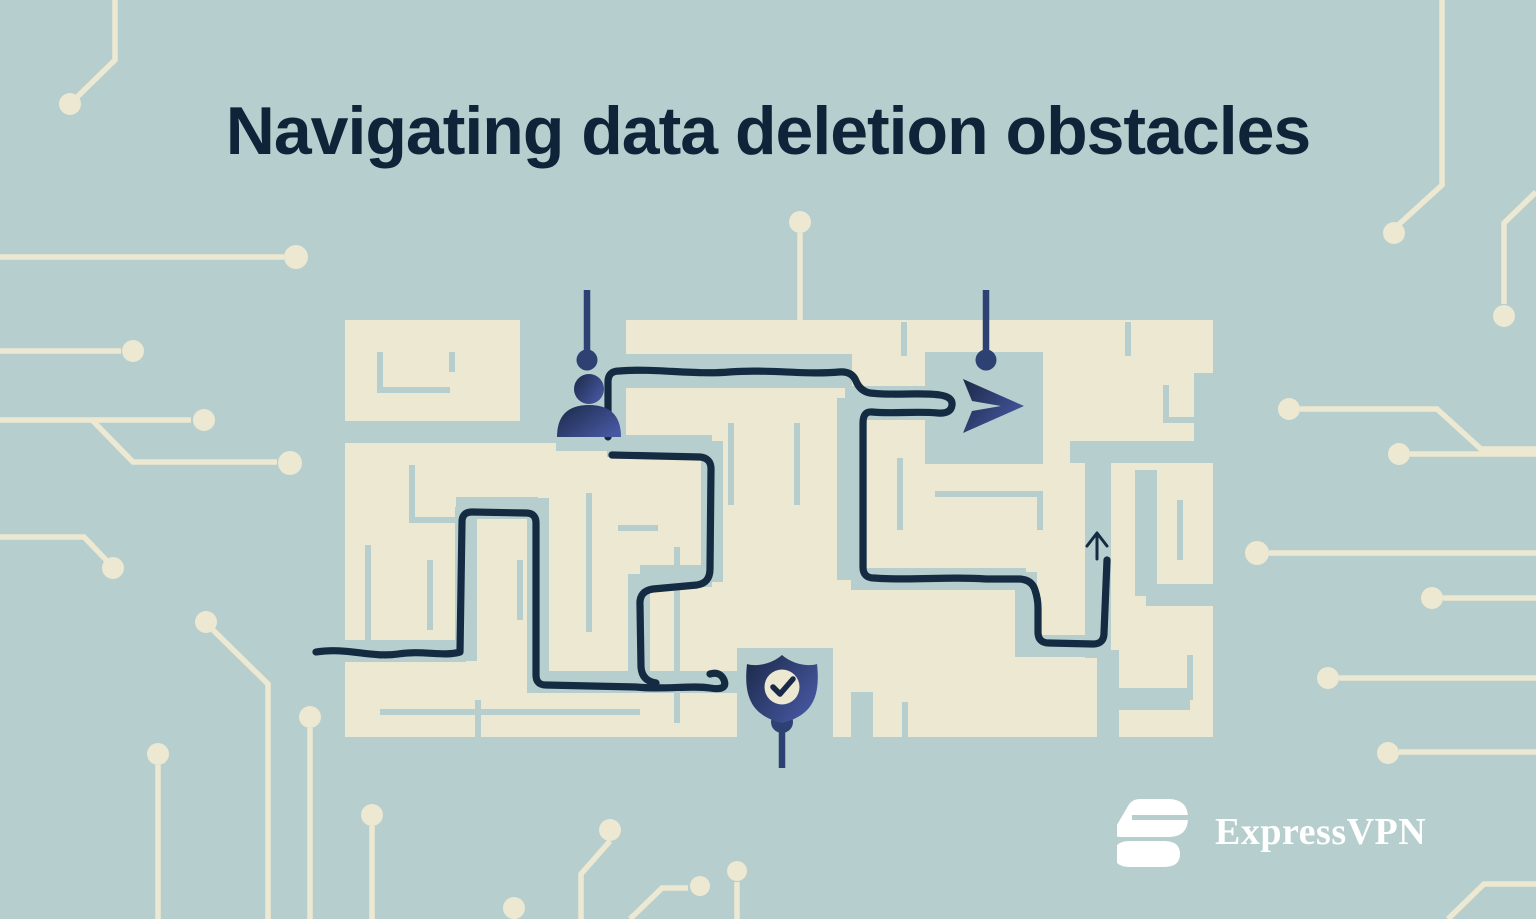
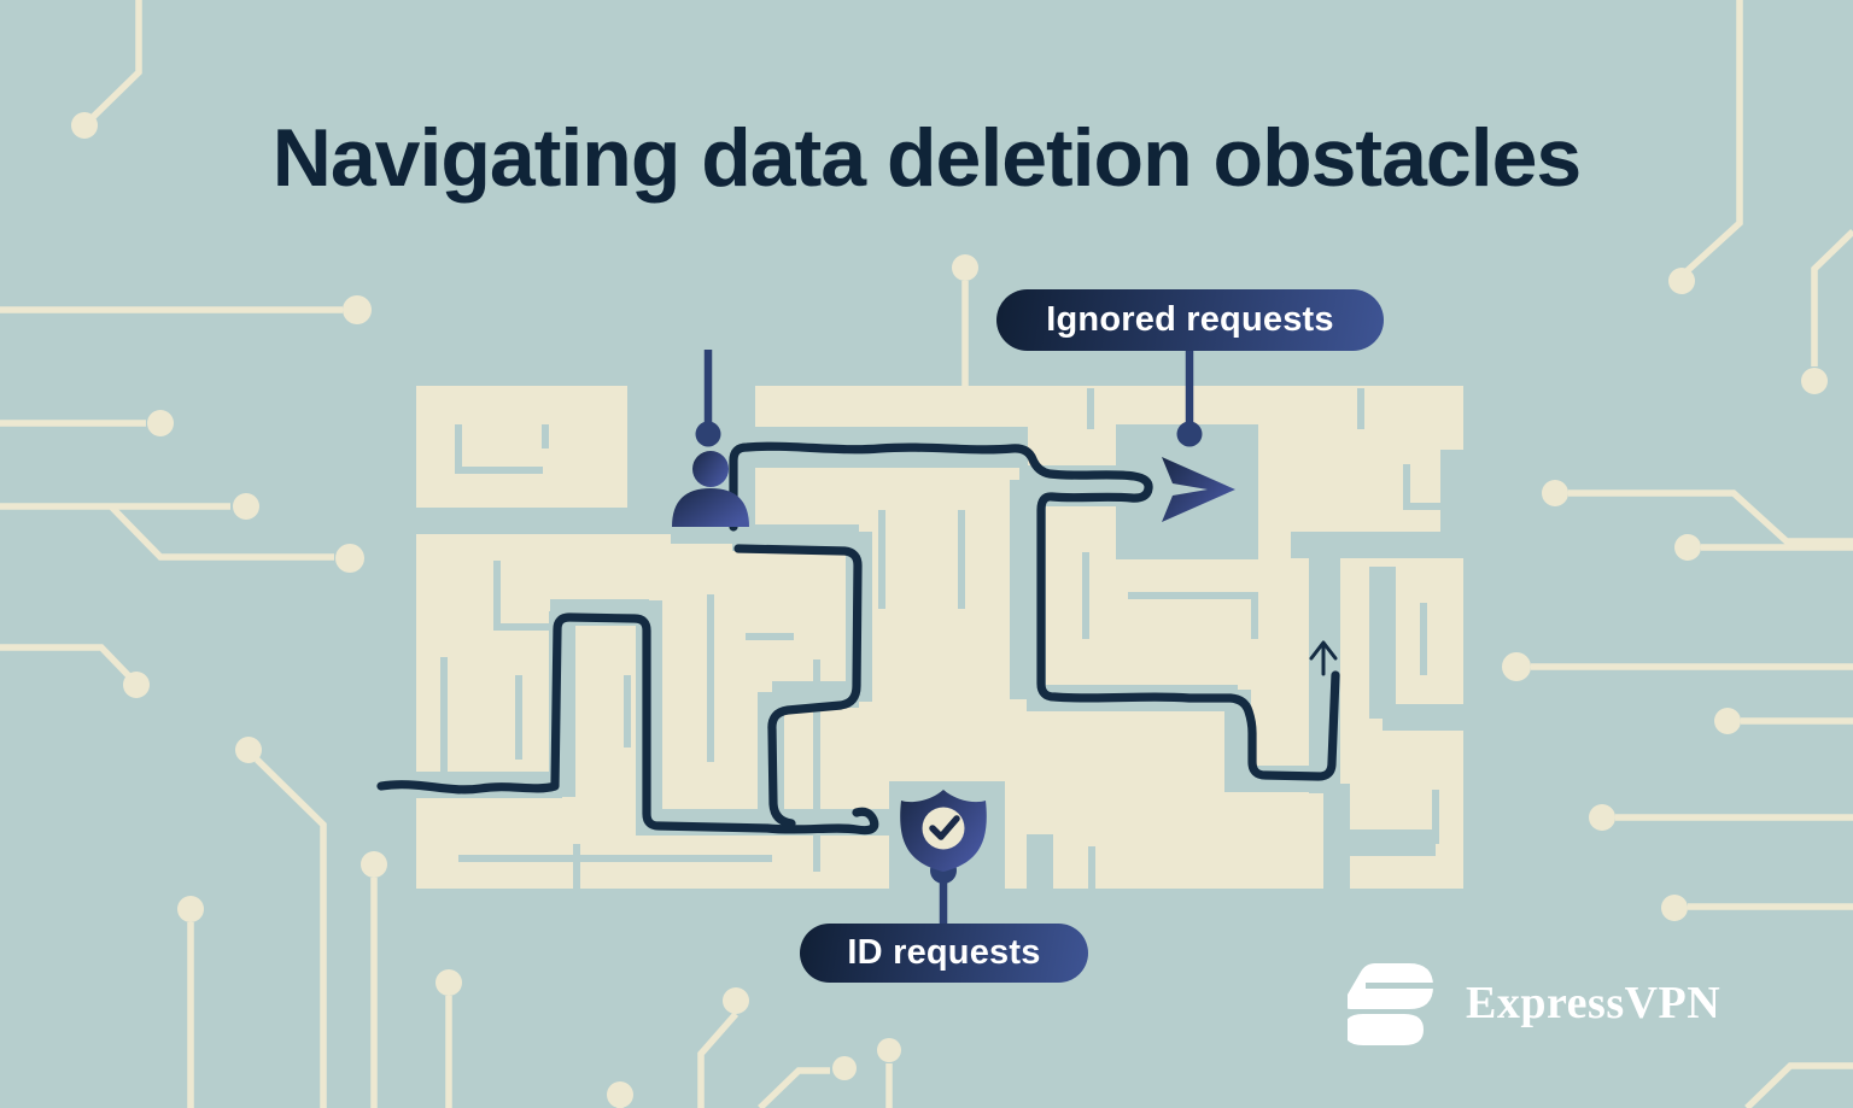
  Navigating data deletion obstacles
+ Ignored requests
+ ID requests
  ExpressVPN
